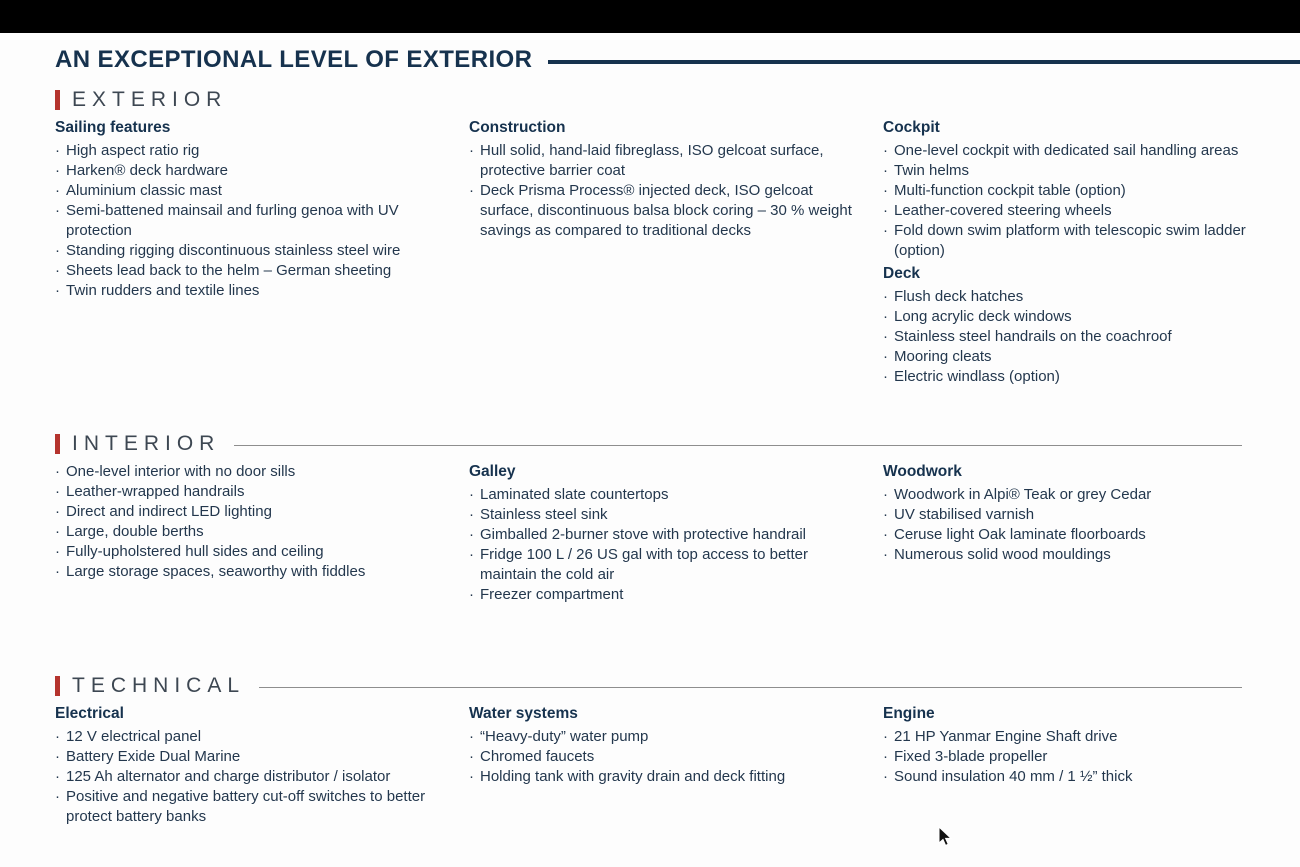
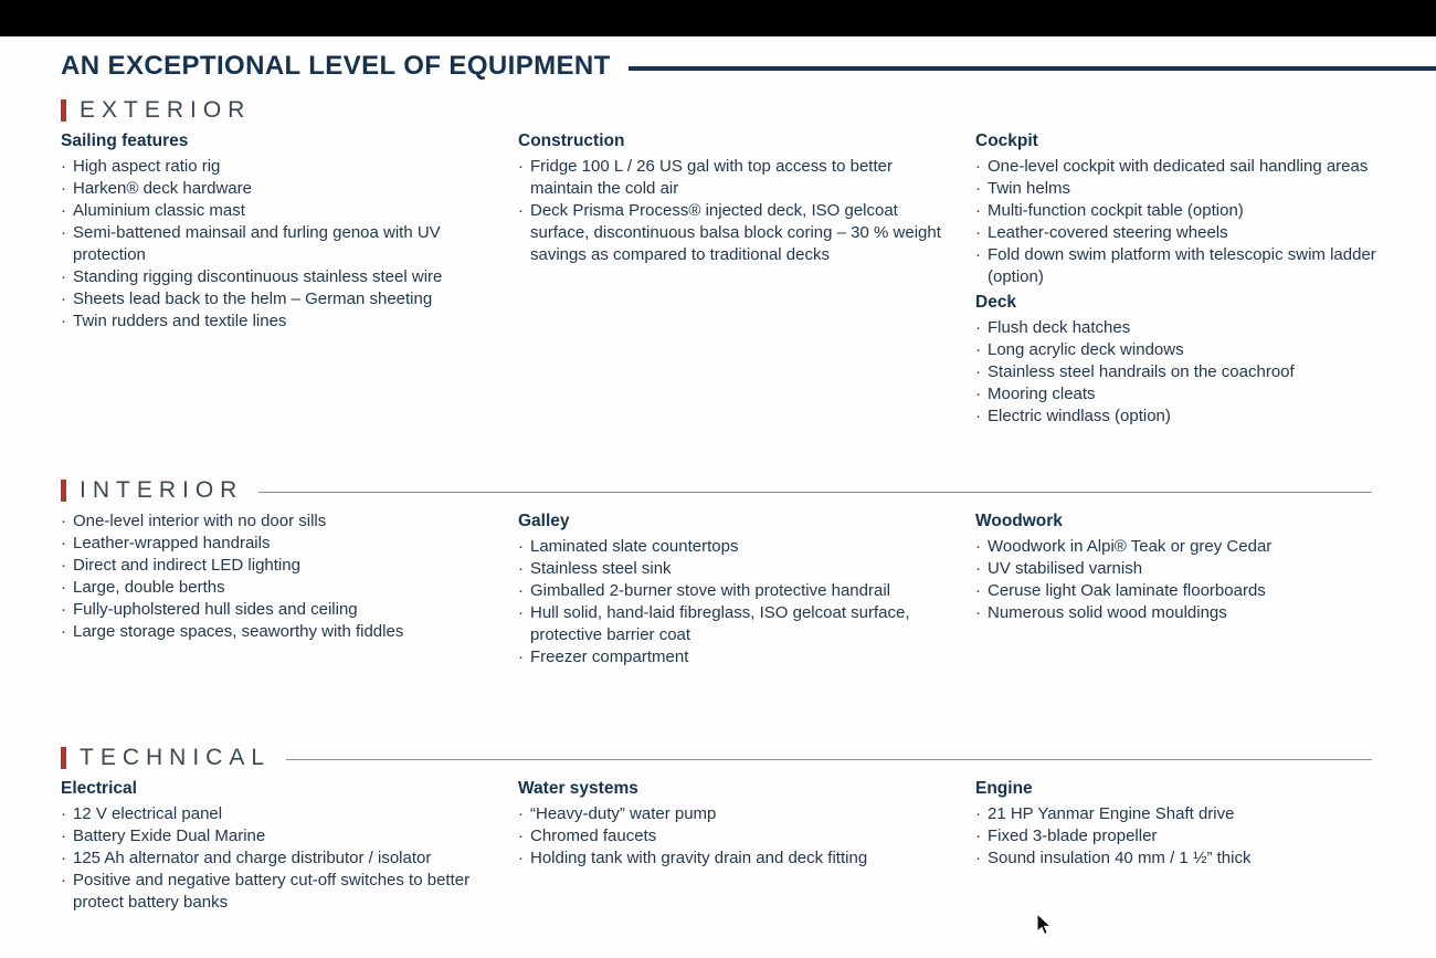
- AN EXCEPTIONAL LEVEL OF EXTERIOR
+ AN EXCEPTIONAL LEVEL OF EQUIPMENT
  EXTERIOR
  Sailing features
  ·
  High aspect ratio rig
  ·
  Harken® deck hardware
  ·
  Aluminium classic mast
  ·
  Semi-battened mainsail and furling genoa with UV protection
  ·
  Standing rigging discontinuous stainless steel wire
  ·
  Sheets lead back to the helm – German sheeting
  ·
  Twin rudders and textile lines
  Construction
  ·
- Hull solid, hand-laid fibreglass, ISO gelcoat surface, protective barrier coat
+ Fridge 100 L / 26 US gal with top access to better maintain the cold air
  ·
  Deck Prisma Process® injected deck, ISO gelcoat surface, discontinuous balsa block coring – 30 % weight savings as compared to traditional decks
  Cockpit
  ·
  One-level cockpit with dedicated sail handling areas
  ·
  Twin helms
  ·
  Multi-function cockpit table (option)
  ·
  Leather-covered steering wheels
  ·
  Fold down swim platform with telescopic swim ladder (option)
  Deck
  ·
  Flush deck hatches
  ·
  Long acrylic deck windows
  ·
  Stainless steel handrails on the coachroof
  ·
  Mooring cleats
  ·
  Electric windlass (option)
  INTERIOR
  ·
  One-level interior with no door sills
  ·
  Leather-wrapped handrails
  ·
  Direct and indirect LED lighting
  ·
  Large, double berths
  ·
  Fully-upholstered hull sides and ceiling
  ·
  Large storage spaces, seaworthy with fiddles
  Galley
  ·
  Laminated slate countertops
  ·
  Stainless steel sink
  ·
  Gimballed 2-burner stove with protective handrail
  ·
- Fridge 100 L / 26 US gal with top access to better maintain the cold air
+ Hull solid, hand-laid fibreglass, ISO gelcoat surface, protective barrier coat
  ·
  Freezer compartment
  Woodwork
  ·
  Woodwork in Alpi® Teak or grey Cedar
  ·
  UV stabilised varnish
  ·
  Ceruse light Oak laminate floorboards
  ·
  Numerous solid wood mouldings
  TECHNICAL
  Electrical
  ·
  12 V electrical panel
  ·
  Battery Exide Dual Marine
  ·
  125 Ah alternator and charge distributor / isolator
  ·
  Positive and negative battery cut-off switches to better protect battery banks
  Water systems
  ·
  “Heavy-duty” water pump
  ·
  Chromed faucets
  ·
  Holding tank with gravity drain and deck fitting
  Engine
  ·
  21 HP Yanmar Engine Shaft drive
  ·
  Fixed 3-blade propeller
  ·
  Sound insulation 40 mm / 1 ½” thick
